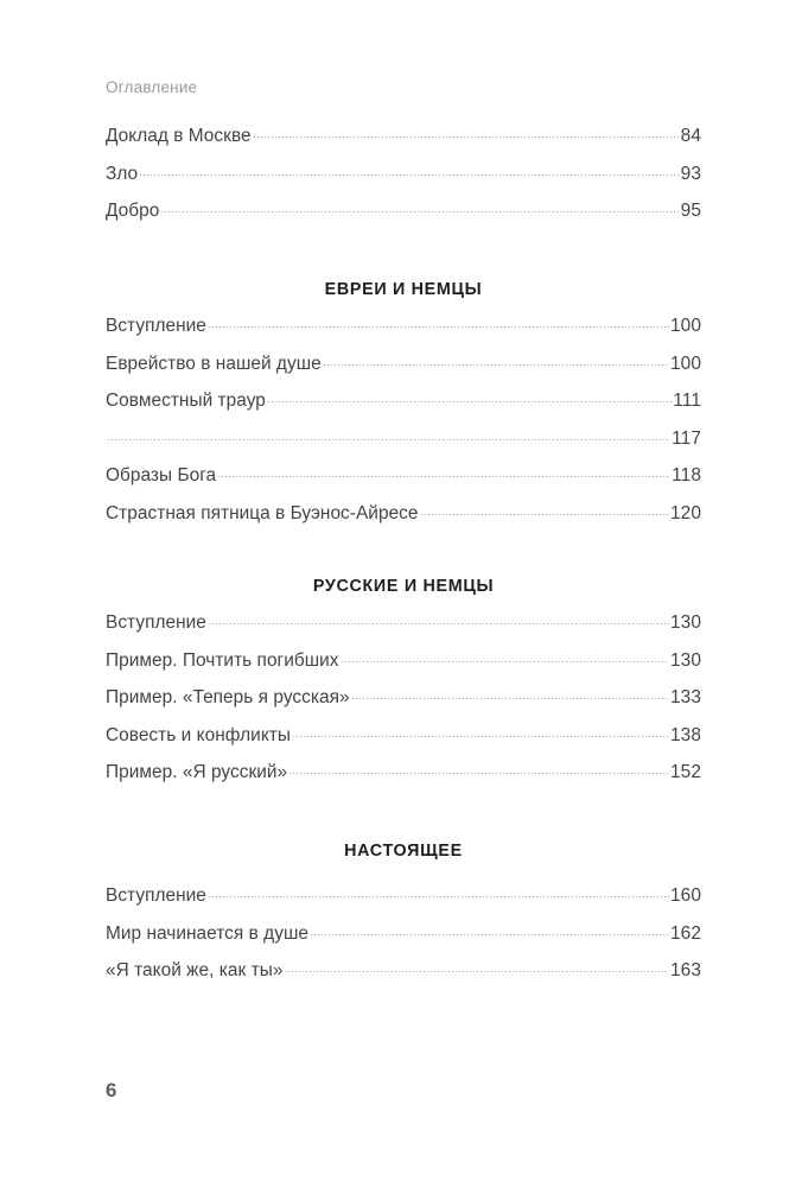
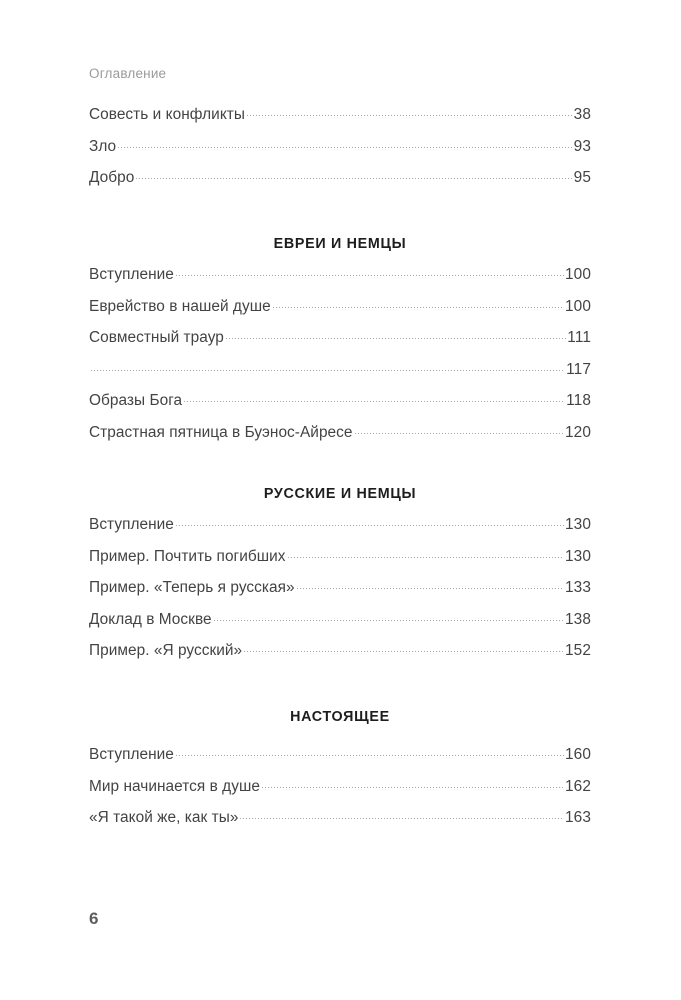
  Оглавление
- Доклад в Москве
+ Совесть и конфликты
- 84
+ 38
  Зло
  93
  Добро
  95
  ЕВРЕИ И НЕМЦЫ
  Вступление
  100
  Еврейство в нашей душе
  100
  Совместный траур
  111
  117
  Образы Бога
  118
  Страстная пятница в Буэнос-Айресе
  120
  РУССКИЕ И НЕМЦЫ
  Вступление
  130
  Пример. Почтить погибших
  130
  Пример. «Теперь я русская»
  133
- Совесть и конфликты
+ Доклад в Москве
  138
  Пример. «Я русский»
  152
  НАСТОЯЩЕЕ
  Вступление
  160
  Мир начинается в душе
  162
  «Я такой же, как ты»
  163
  6
